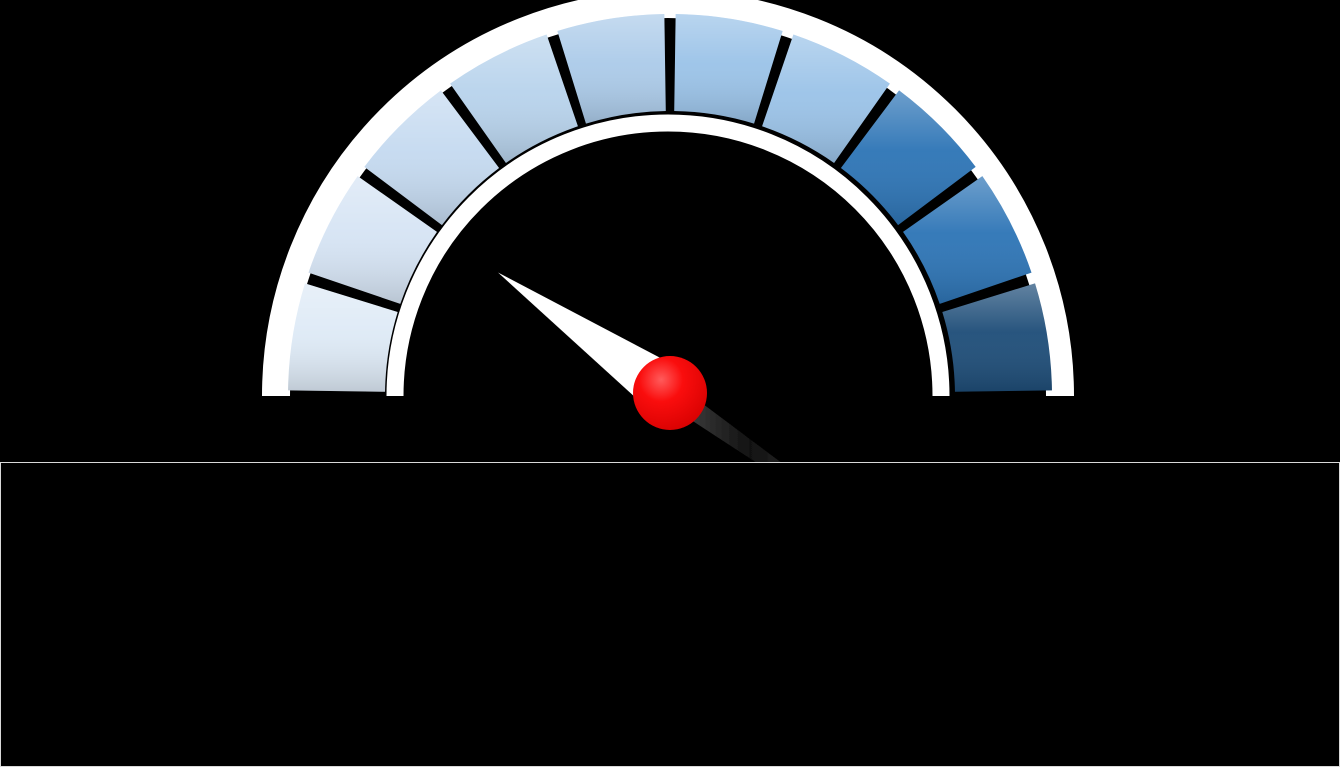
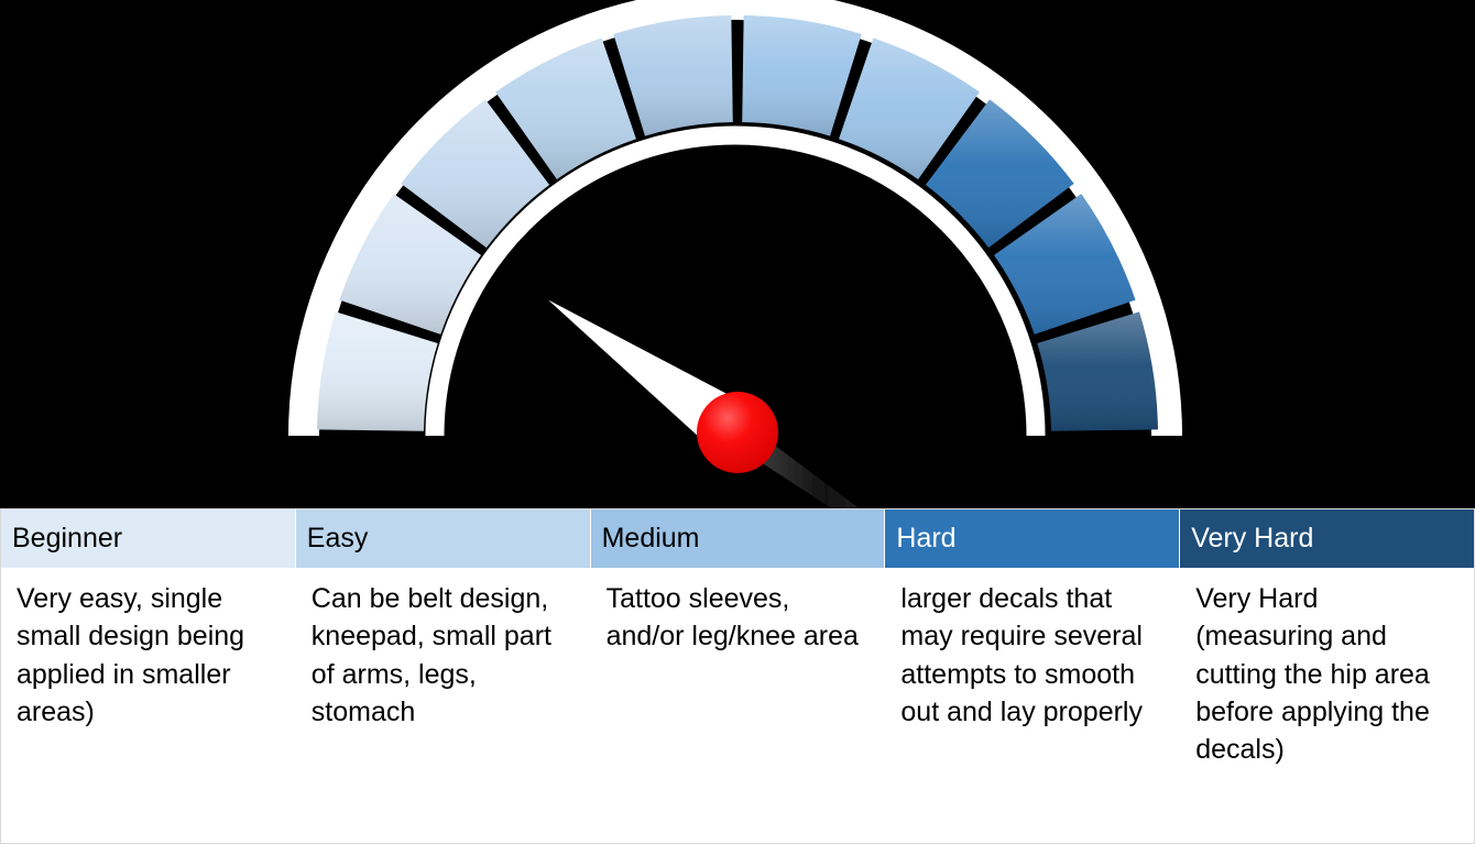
+ Beginner	Easy	Medium	Hard	Very Hard
+ Very easy, single small design being applied in smaller areas)	Can be belt design, kneepad, small part of arms, legs, stomach	Tattoo sleeves, and/or leg/knee area	larger decals that may require several attempts to smooth out and lay properly	Very Hard (measuring and cutting the hip area before applying the decals)
